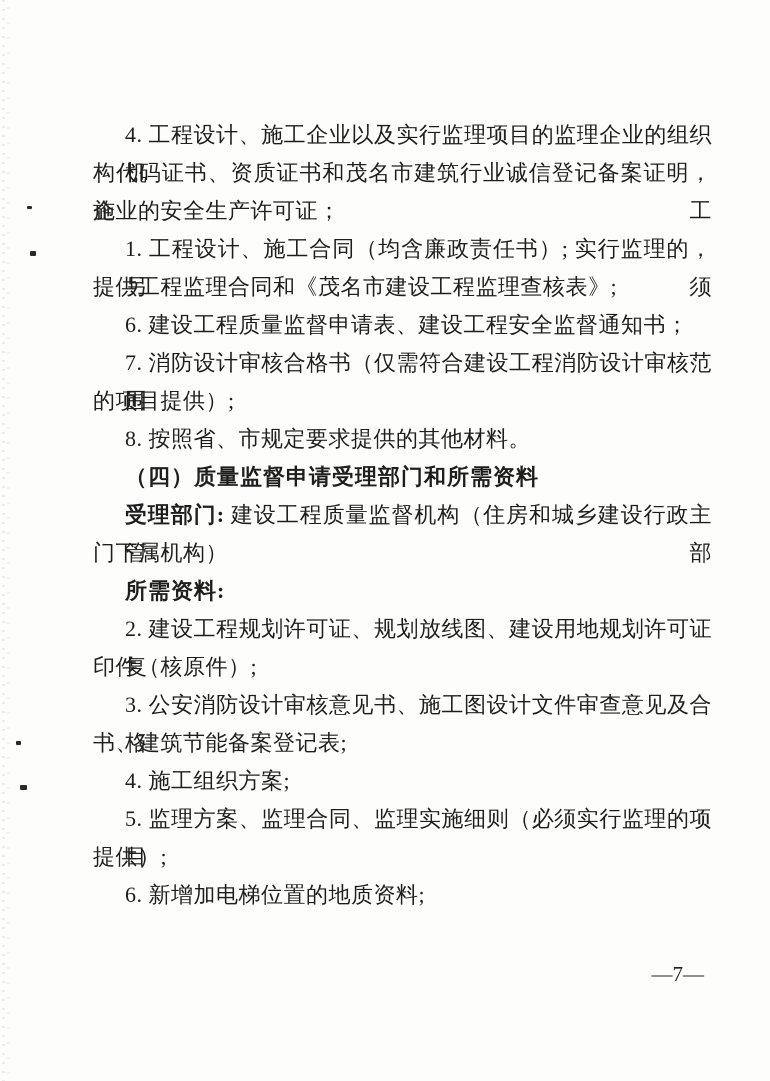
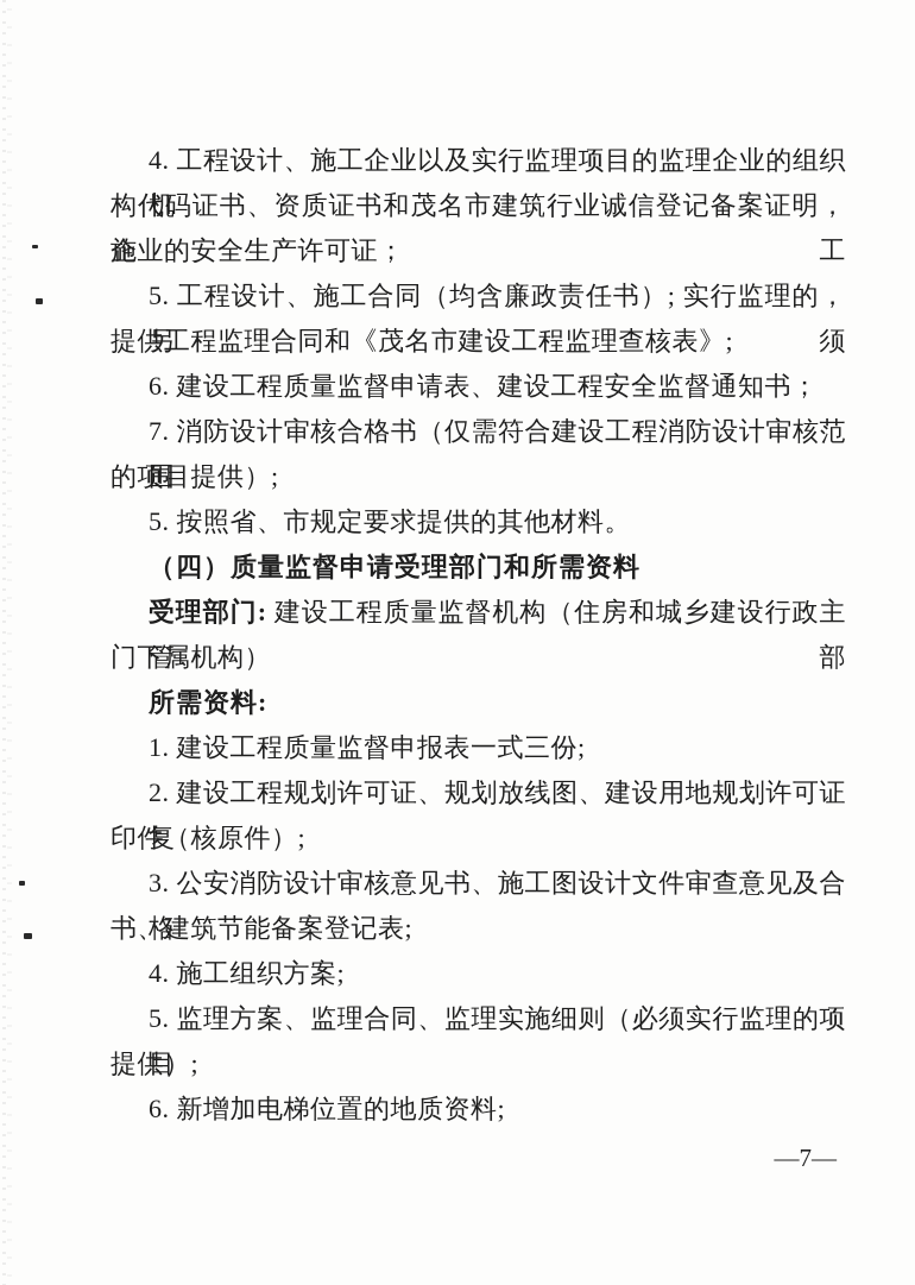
  4. 工程设计、施工企业以及实行监理项目的监理企业的组织机
  构代码证书、资质证书和茂名市建筑行业诚信登记备案证明，施工
  企业的安全生产许可证；
- 1. 工程设计、施工合同（均含廉政责任书）; 实行监理的，另须
+ 5. 工程设计、施工合同（均含廉政责任书）; 实行监理的，另须
  提供工程监理合同和《茂名市建设工程监理查核表》;
  6. 建设工程质量监督申请表、建设工程安全监督通知书；
  7. 消防设计审核合格书（仅需符合建设工程消防设计审核范围
  的项目提供）;
- 8. 按照省、市规定要求提供的其他材料。
+ 5. 按照省、市规定要求提供的其他材料。
  （四）质量监督申请受理部门和所需资料
  受理部门: 建设工程质量监督机构（住房和城乡建设行政主管部
  门下属机构）
  所需资料:
+ 1. 建设工程质量监督申报表一式三份;
  2. 建设工程规划许可证、规划放线图、建设用地规划许可证复
  印件（核原件）;
  3. 公安消防设计审核意见书、施工图设计文件审查意见及合格
  书、建筑节能备案登记表;
  4. 施工组织方案;
  5. 监理方案、监理合同、监理实施细则（必须实行监理的项目
  提供）;
  6. 新增加电梯位置的地质资料;
  —7—
